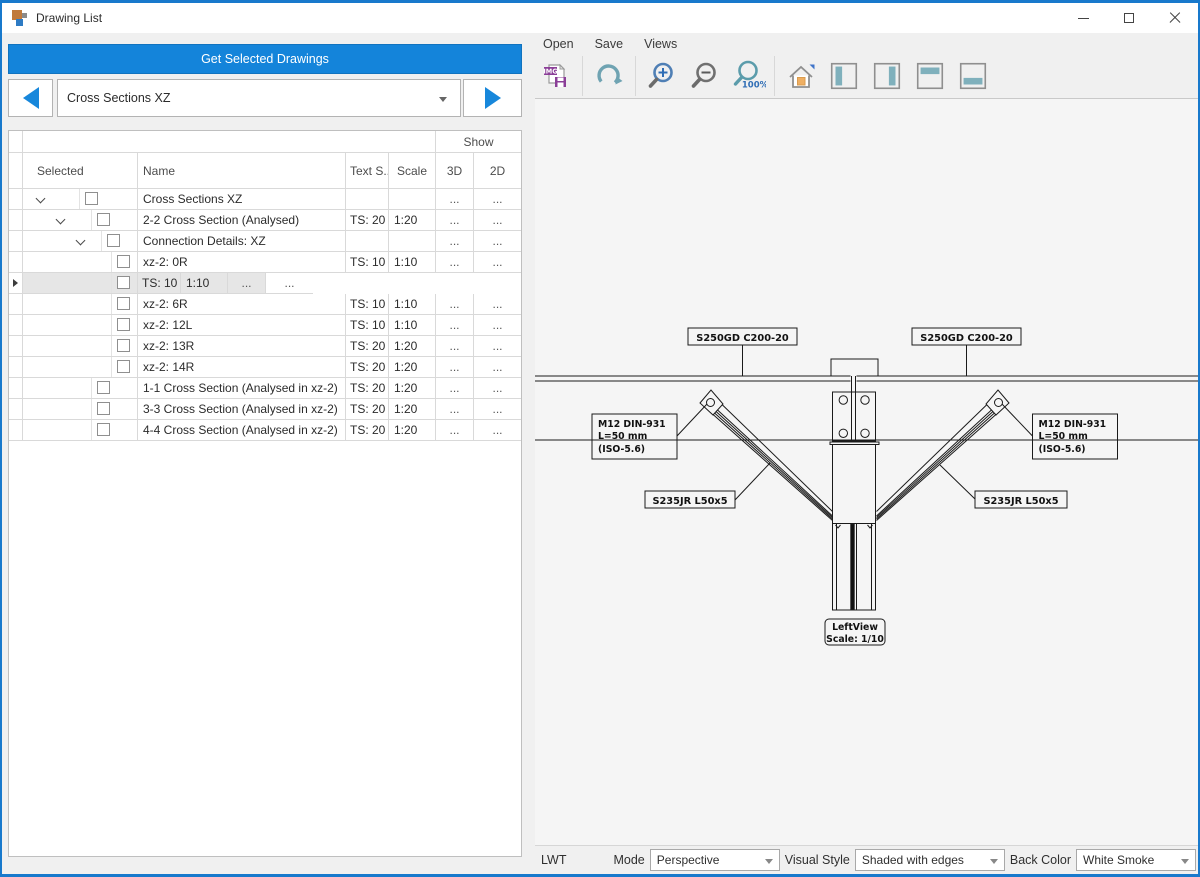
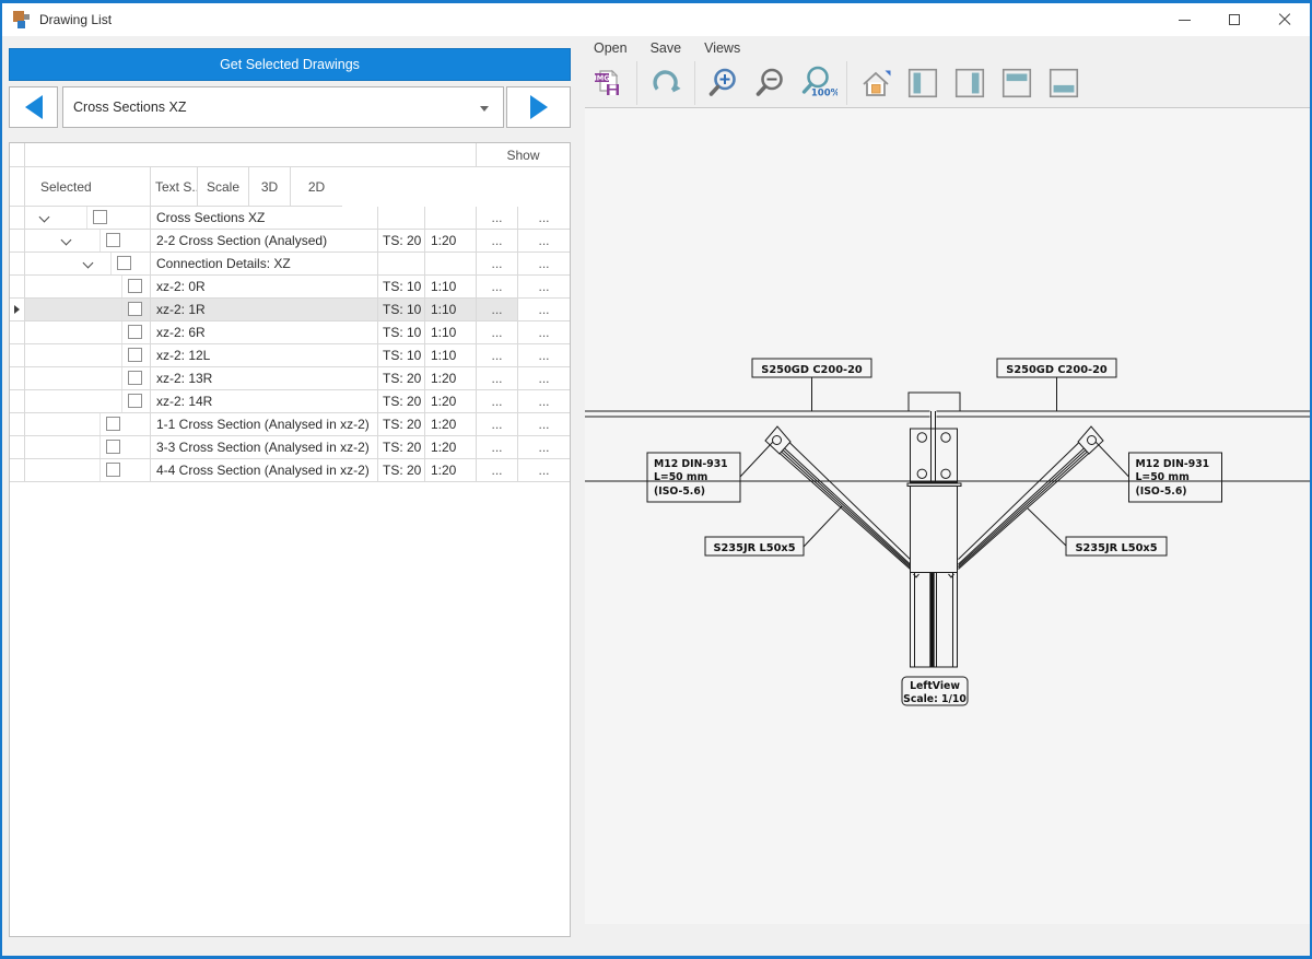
  Drawing List
  Get Selected Drawings
  Cross Sections XZ
  Show
  Selected
- Name
  Text S..
  Scale
  3D
  2D
  Cross Sections XZ
  ...
  ...
  2-2 Cross Section (Analysed)
  TS: 20
  1:20
  ...
  ...
  Connection Details: XZ
  ...
  ...
  xz-2: 0R
  TS: 10
  1:10
  ...
  ...
+ xz-2: 1R
  TS: 10
  1:10
  ...
  ...
  xz-2: 6R
  TS: 10
  1:10
  ...
  ...
  xz-2: 12L
  TS: 10
  1:10
  ...
  ...
  xz-2: 13R
  TS: 20
  1:20
  ...
  ...
  xz-2: 14R
  TS: 20
  1:20
  ...
  ...
  1-1 Cross Section (Analysed in xz-2)
  TS: 20
  1:20
  ...
  ...
  3-3 Cross Section (Analysed in xz-2)
  TS: 20
  1:20
  ...
  ...
  4-4 Cross Section (Analysed in xz-2)
  TS: 20
  1:20
  ...
  ...
  Open
  Save
  Views
  IMG
  100%
  S250GD C200-20
  S250GD C200-20
  M12 DIN-931
  L=50 mm
  (ISO-5.6)
  M12 DIN-931
  L=50 mm
  (ISO-5.6)
  S235JR L50x5
  S235JR L50x5
  LeftView
  Scale: 1/10
- LWT
- Mode
- Perspective
- Visual Style
- Shaded with edges
- Back Color
- White Smoke
